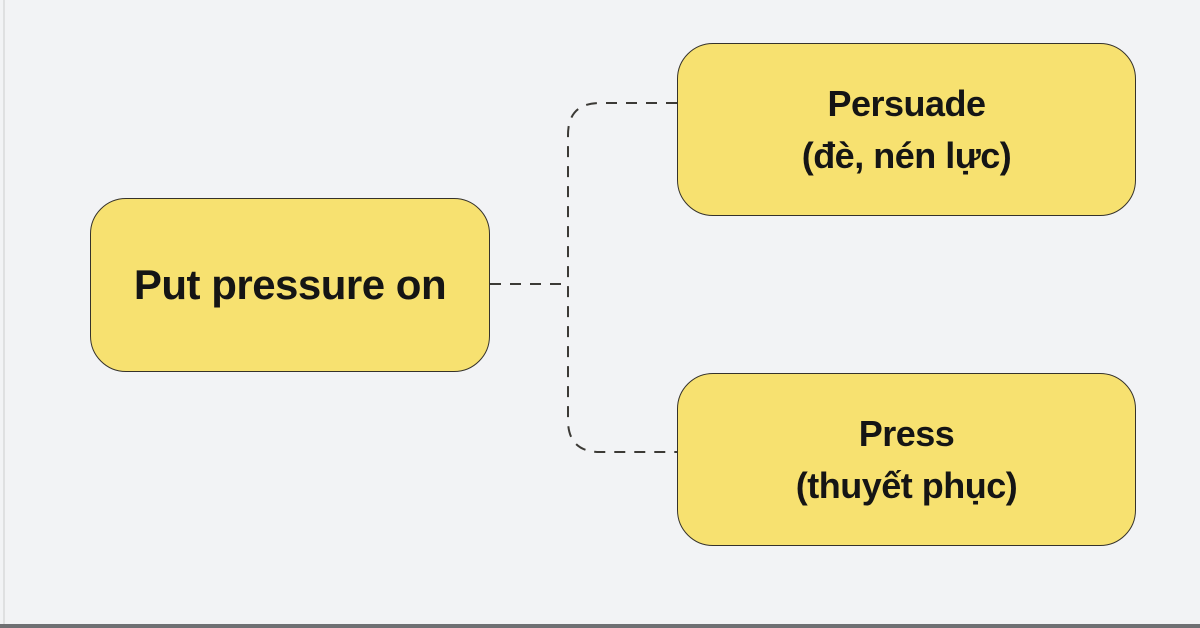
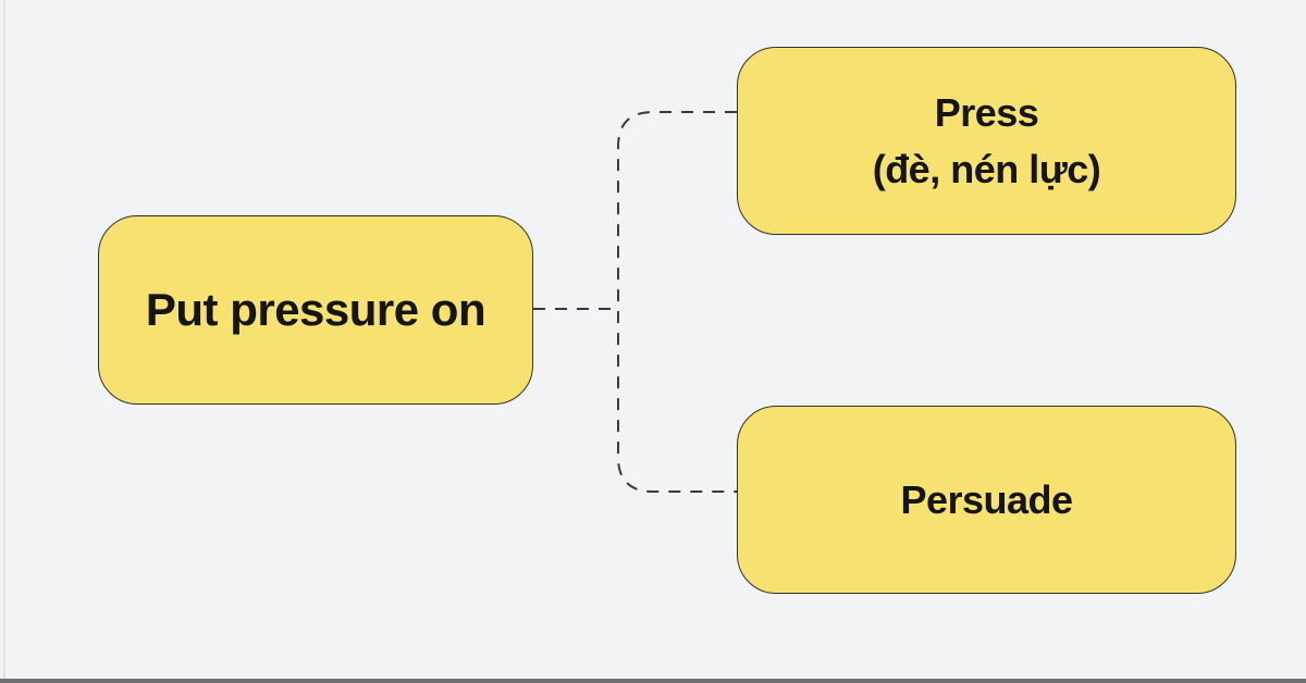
  Put pressure on
- Persuade
+ Press
  (đè, nén lực)
- Press
+ Persuade
- (thuyết phục)
